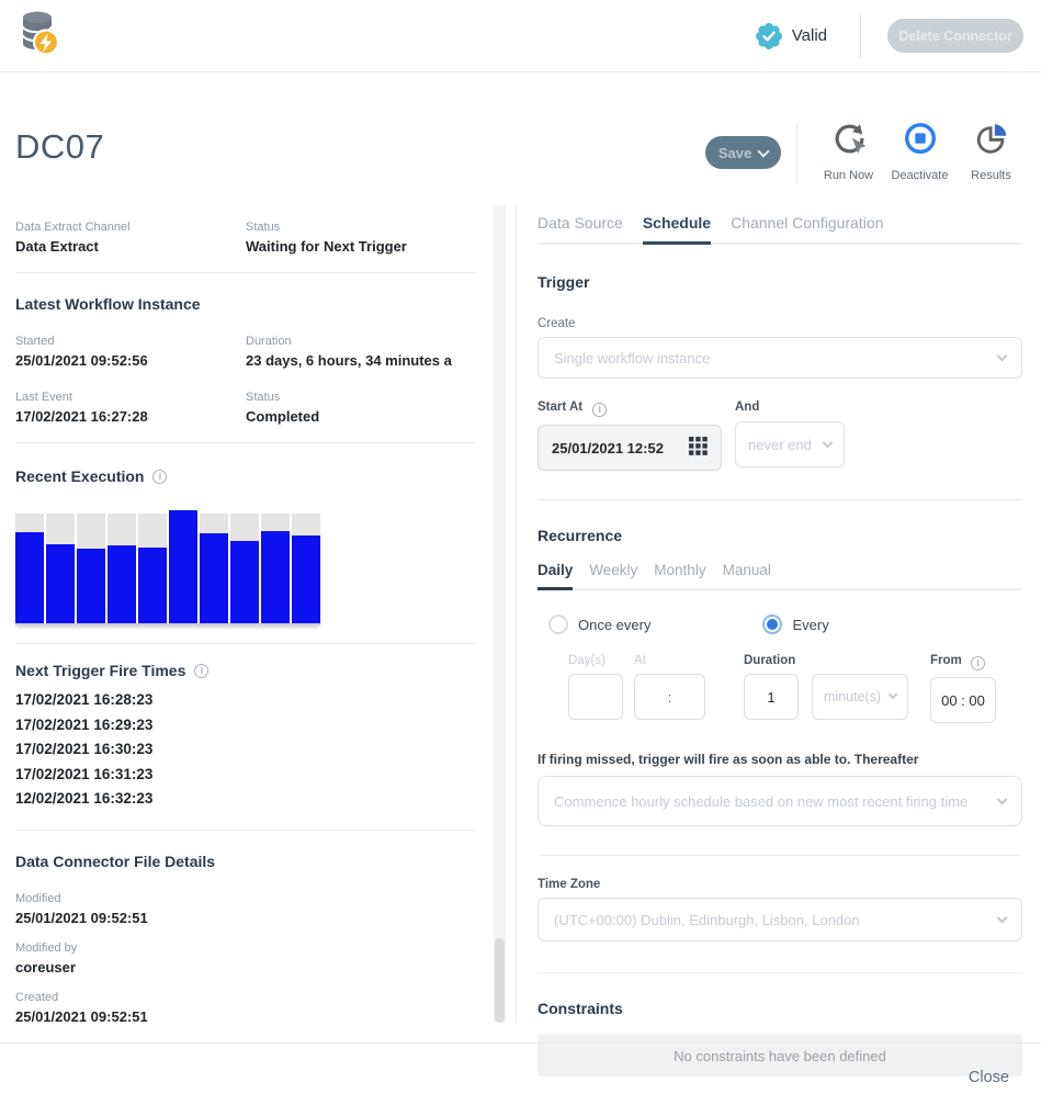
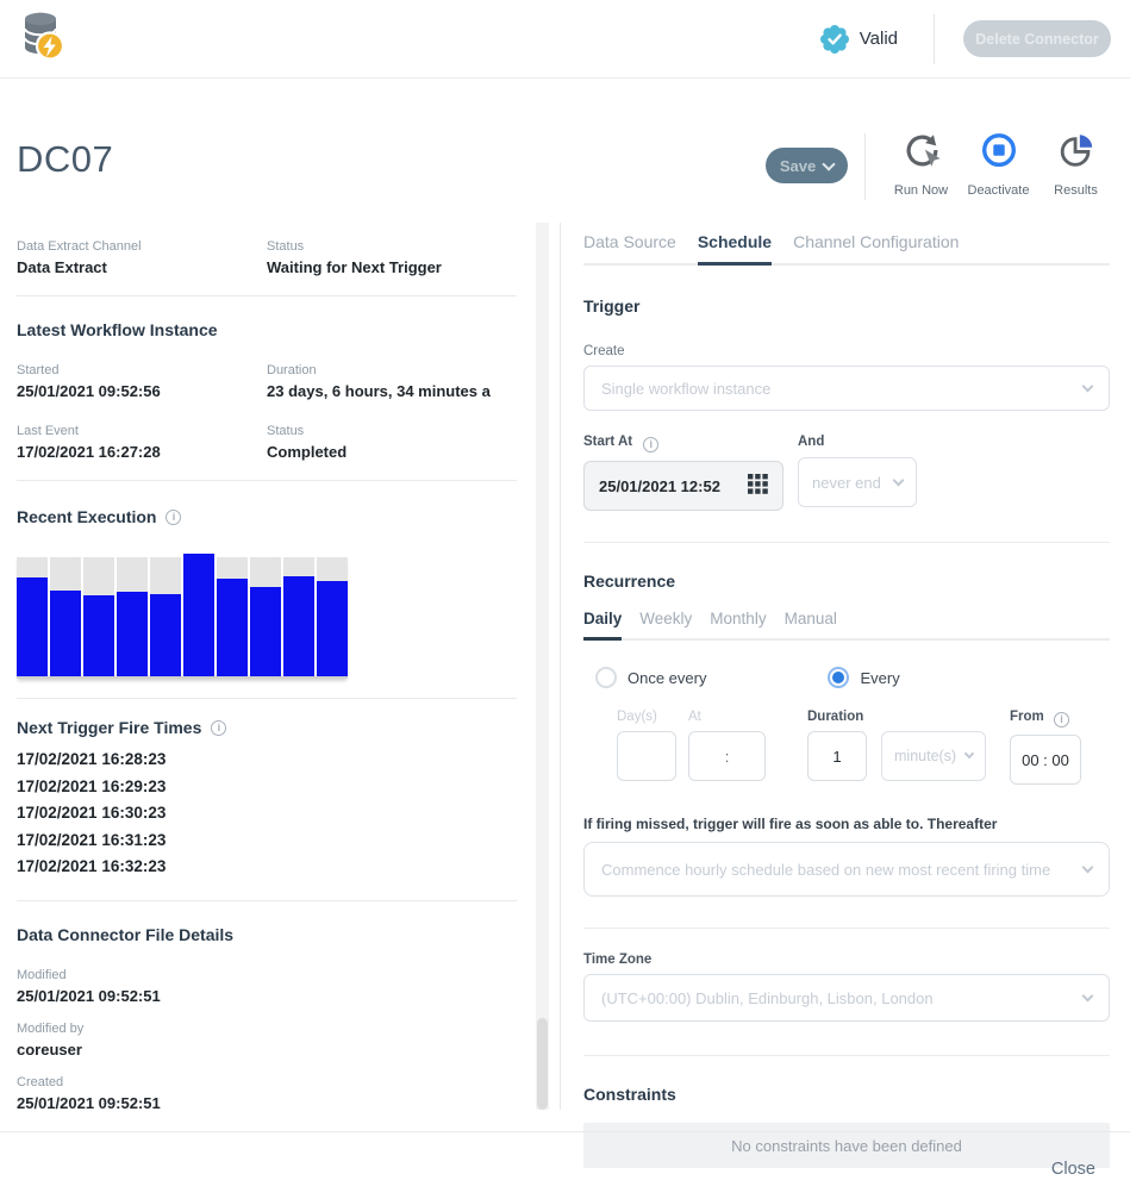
  Valid
  Delete Connector
  DC07
  Save
  Run Now
  Deactivate
  Results
  Data Extract Channel
  Data Extract
  Status
  Waiting for Next Trigger
  Latest Workflow Instance
  Started
  25/01/2021 09:52:56
  Duration
  23 days, 6 hours, 34 minutes a
  Last Event
  17/02/2021 16:27:28
  Status
  Completed
  Recent Execution
  Next Trigger Fire Times
  17/02/2021 16:28:23
  17/02/2021 16:29:23
  17/02/2021 16:30:23
  17/02/2021 16:31:23
- 12/02/2021 16:32:23
+ 17/02/2021 16:32:23
  Data Connector File Details
  Modified
  25/01/2021 09:52:51
  Modified by
  coreuser
  Created
  25/01/2021 09:52:51
  Data Source
  Schedule
  Channel Configuration
  Trigger
  Create
  Single workflow instance
  Start At
  25/01/2021 12:52
  And
  never end
  Recurrence
  Daily
  Weekly
  Monthly
  Manual
  Once every
  Every
  Day(s)
  At
  :
  Duration
  1
  minute(s)
  From
  00 : 00
  If firing missed, trigger will fire as soon as able to. Thereafter
  Commence hourly schedule based on new most recent firing time
  Time Zone
  (UTC+00:00) Dublin, Edinburgh, Lisbon, London
  Constraints
  No constraints have been defined
  Close
